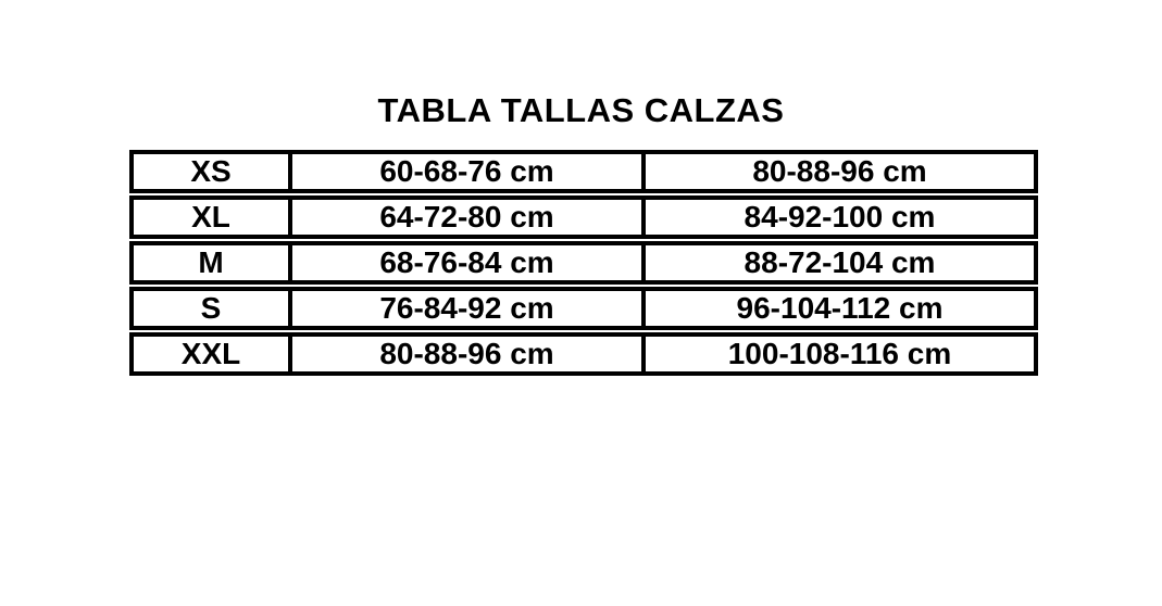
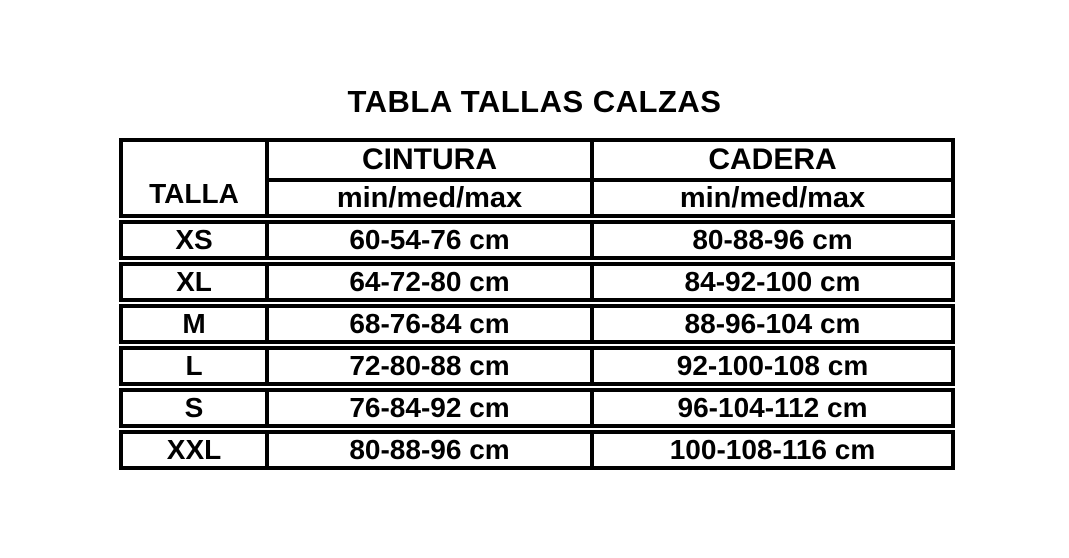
  TABLA TALLAS CALZAS
+ TALLA	CINTURA min/med/max	CADERA min/med/max
- XS	60-68-76 cm	80-88-96 cm
+ XS	60-54-76 cm	80-88-96 cm
  XL	64-72-80 cm	84-92-100 cm
- M	68-76-84 cm	88-72-104 cm
+ M	68-76-84 cm	88-96-104 cm
+ L	72-80-88 cm	92-100-108 cm
  S	76-84-92 cm	96-104-112 cm
  XXL	80-88-96 cm	100-108-116 cm
